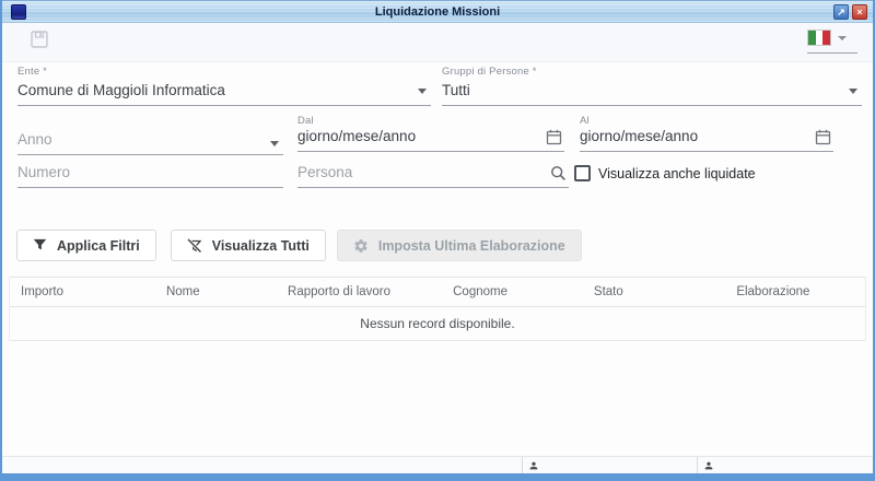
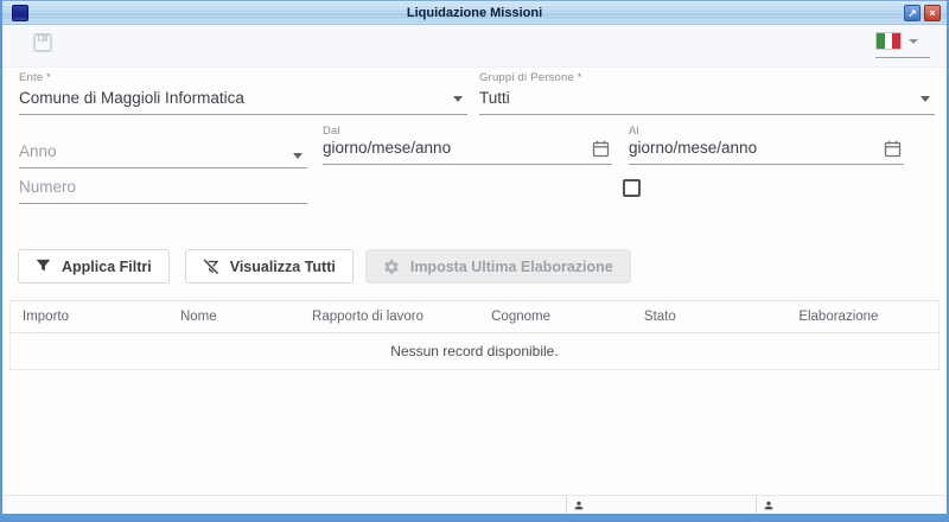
  Liquidazione Missioni
  ↗
  ×
  Ente *
  Comune di Maggioli Informatica
  Gruppi di Persone *
  Tutti
  Anno
  Dal
  giorno/mese/anno
  Al
  giorno/mese/anno
  Numero
- Persona
- Visualizza anche liquidate
  Applica Filtri
  Visualizza Tutti
  Imposta Ultima Elaborazione
  Importo
  Nome
  Rapporto di lavoro
  Cognome
  Stato
  Elaborazione
  Nessun record disponibile.
